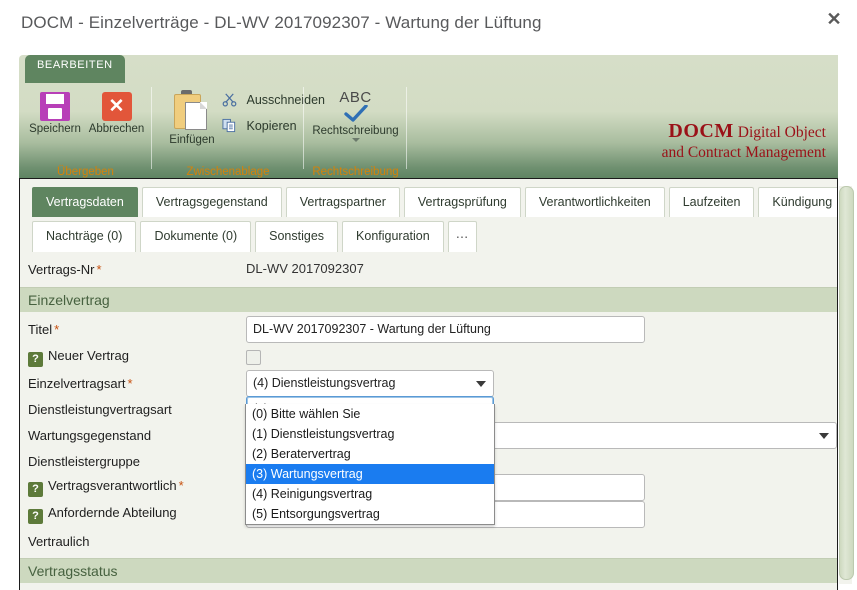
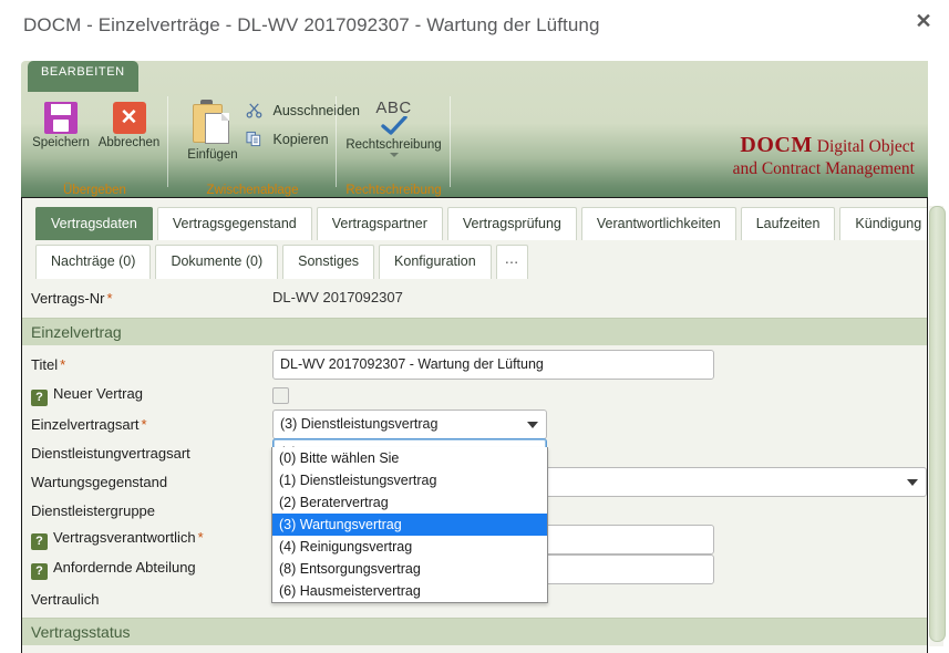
  DOCM - Einzelverträge - DL-WV 2017092307 - Wartung der Lüftung
  ✕
  BEARBEITEN
  Speichern
  ✕
  Abbrechen
  Übergeben
  Einfügen
  Ausschneiden
  Kopieren
  Zwischenablage
  ABC
  Rechtschreibung
  Rechtschreibung
  DOCM Digital Object
  and Contract Management
  Vertragsdaten
  Vertragsgegenstand
  Vertragspartner
  Vertragsprüfung
  Verantwortlichkeiten
  Laufzeiten
  Kündigung
  Nachträge (0)
  Dokumente (0)
  Sonstiges
  Konfiguration
  ⋯
  Vertrags-Nr *
  DL-WV 2017092307
  Einzelvertrag
  Titel *
  DL-WV 2017092307 - Wartung der Lüftung
  ? Neuer Vertrag
  Einzelvertragsart *
- (4) Dienstleistungsvertrag
+ (3) Dienstleistungsvertrag
  Dienstleistungvertragsart
  Wartungsgegenstand
  Dienstleistergruppe
  ? Vertragsverantwortlich *
  ? Anfordernde Abteilung
  Vertraulich
  Vertragsstatus
  (0) Bitte wählen Sie
  (1) Dienstleistungsvertrag
  (2) Beratervertrag
  (3) Wartungsvertrag
  (4) Reinigungsvertrag
- (5) Entsorgungsvertrag
+ (8) Entsorgungsvertrag
+ (6) Hausmeistervertrag
